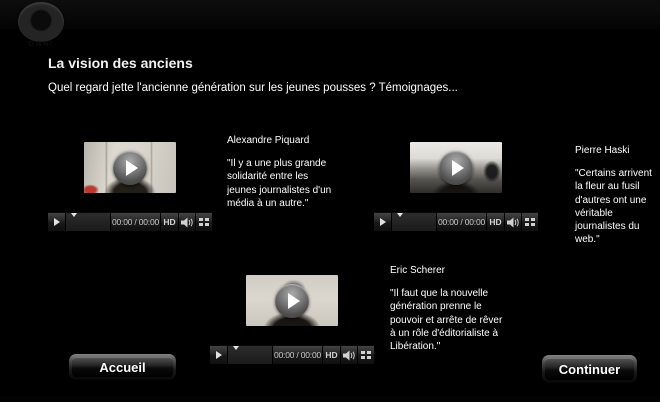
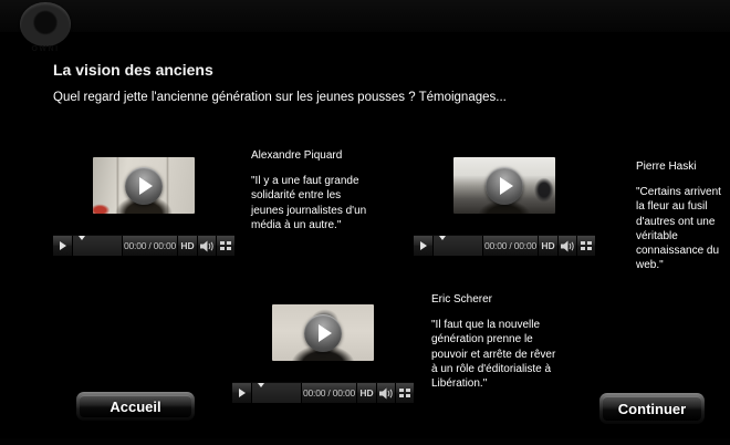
  La vision des anciens
  Quel regard jette l'ancienne génération sur les jeunes pousses ? Témoignages...
  00:00 / 00:00
  HD
  00:00 / 00:00
  HD
  00:00 / 00:00
  HD
  Alexandre Piquard
- "Il y a une plus grande solidarité entre les jeunes journalistes d'un média à un autre."
+ "Il y a une faut grande solidarité entre les jeunes journalistes d'un média à un autre."
  Pierre Haski
- "Certains arrivent la fleur au fusil d'autres ont une véritable journalistes du web."
+ "Certains arrivent la fleur au fusil d'autres ont une véritable connaissance du web."
  Eric Scherer
  "Il faut que la nouvelle génération prenne le pouvoir et arrête de rêver à un rôle d'éditorialiste à Libération."
  Accueil
  Continuer
